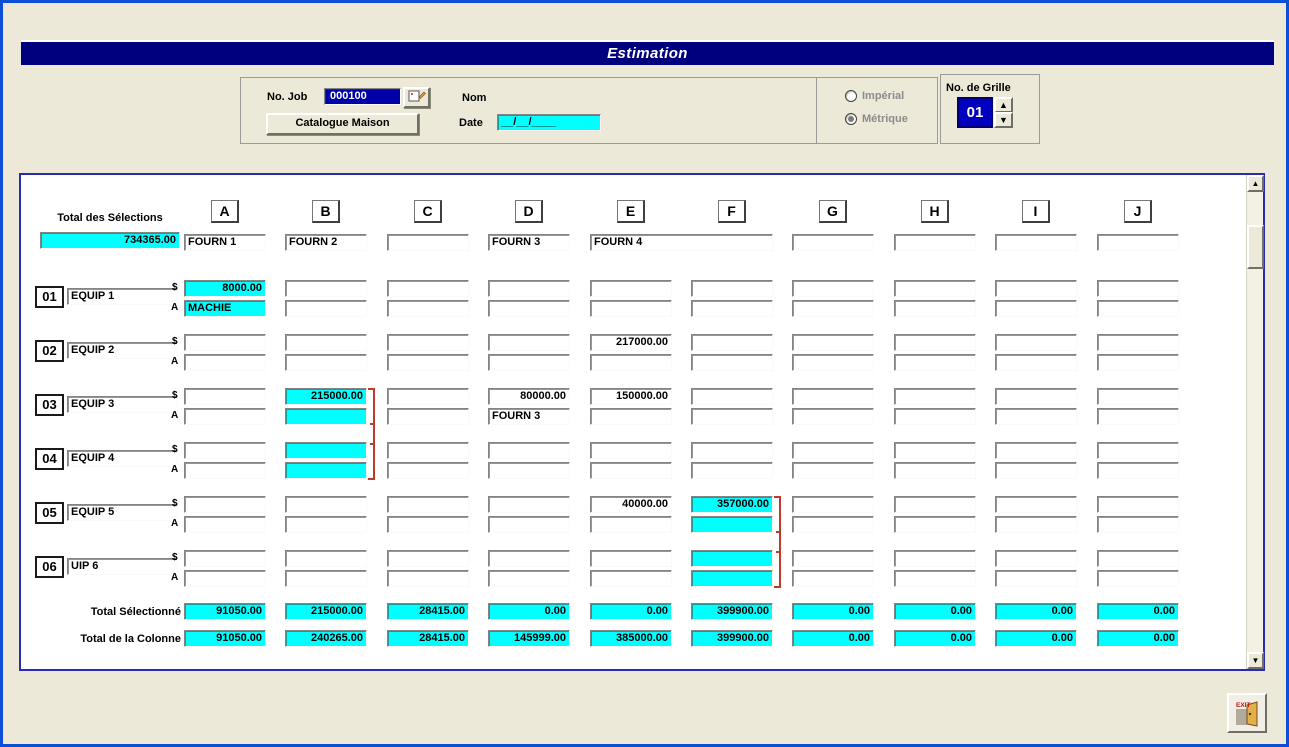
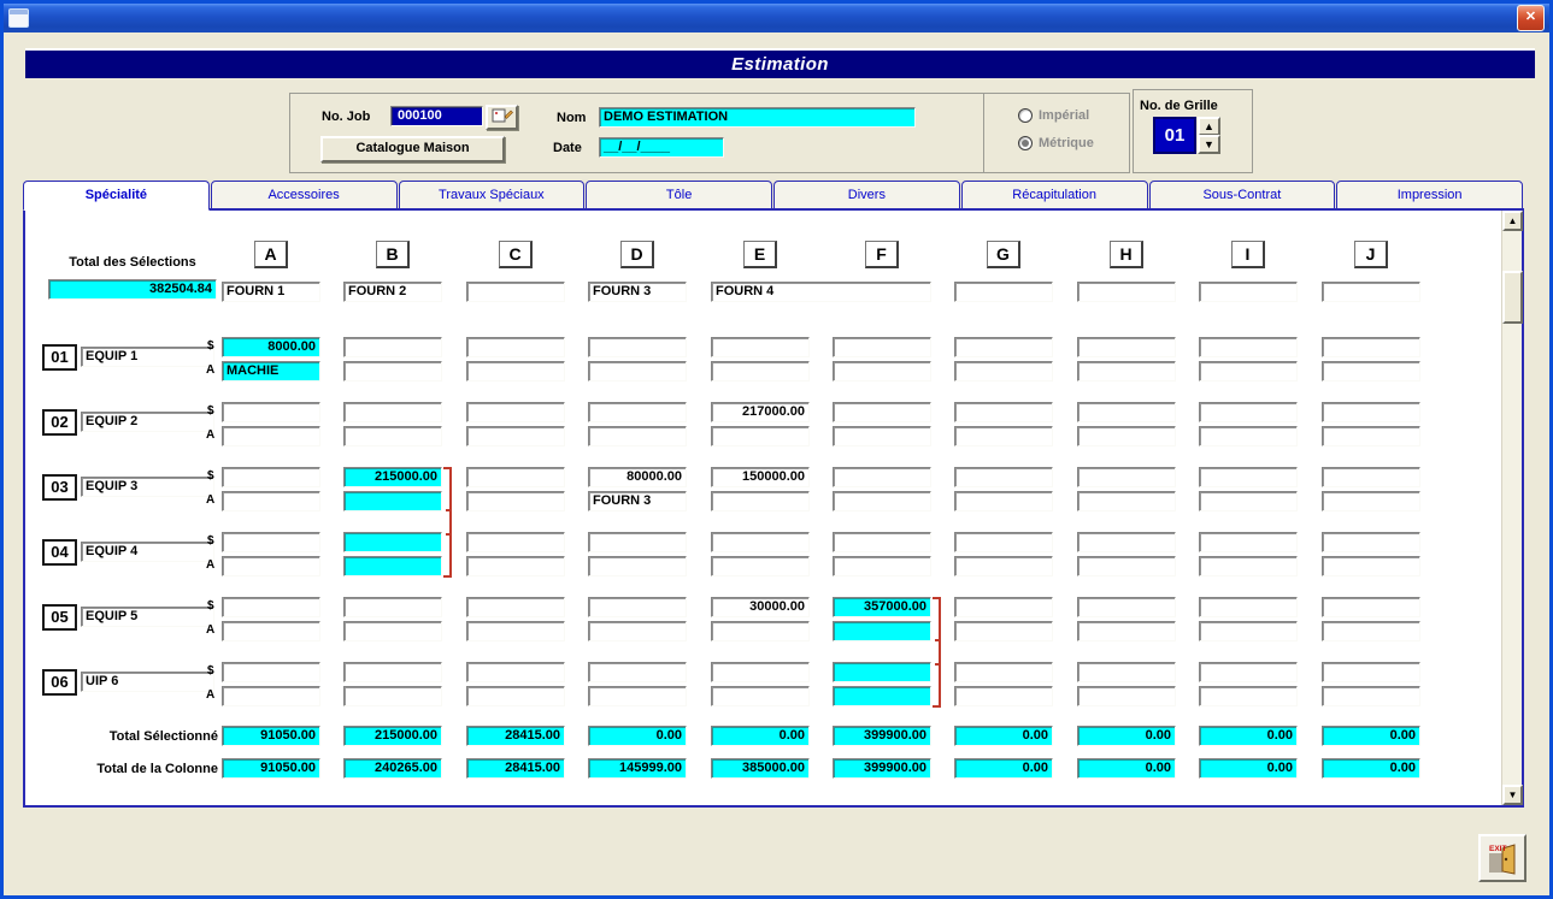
+ ✕
  Estimation
  No. Job
  000100
  Catalogue Maison
  Nom
+ DEMO ESTIMATION
  Date
  __/__/____
  Impérial
  Métrique
  No. de Grille
  01
  ▲
  ▼
+ Spécialité
+ Accessoires
+ Travaux Spéciaux
+ Tôle
+ Divers
+ Récapitulation
+ Sous-Contrat
+ Impression
  ▲
  ▼
  A
  B
  C
  D
  E
  F
  G
  H
  I
  J
  Total des Sélections
- 734365.00
+ 382504.84
  FOURN 1
  FOURN 2
  FOURN 3
  FOURN 4
  01
  EQUIP 1
  $
  A
  8000.00
  MACHIE
  02
  EQUIP 2
  $
  A
  217000.00
  03
  EQUIP 3
  $
  A
  215000.00
  80000.00
  FOURN 3
  150000.00
  04
  EQUIP 4
  $
  A
  05
  EQUIP 5
  $
  A
- 40000.00
+ 30000.00
  357000.00
  06
  UIP 6
  $
  A
  Total Sélectionné
  91050.00
  215000.00
  28415.00
  0.00
  0.00
  399900.00
  0.00
  0.00
  0.00
  0.00
  Total de la Colonne
  91050.00
  240265.00
  28415.00
  145999.00
  385000.00
  399900.00
  0.00
  0.00
  0.00
  0.00
